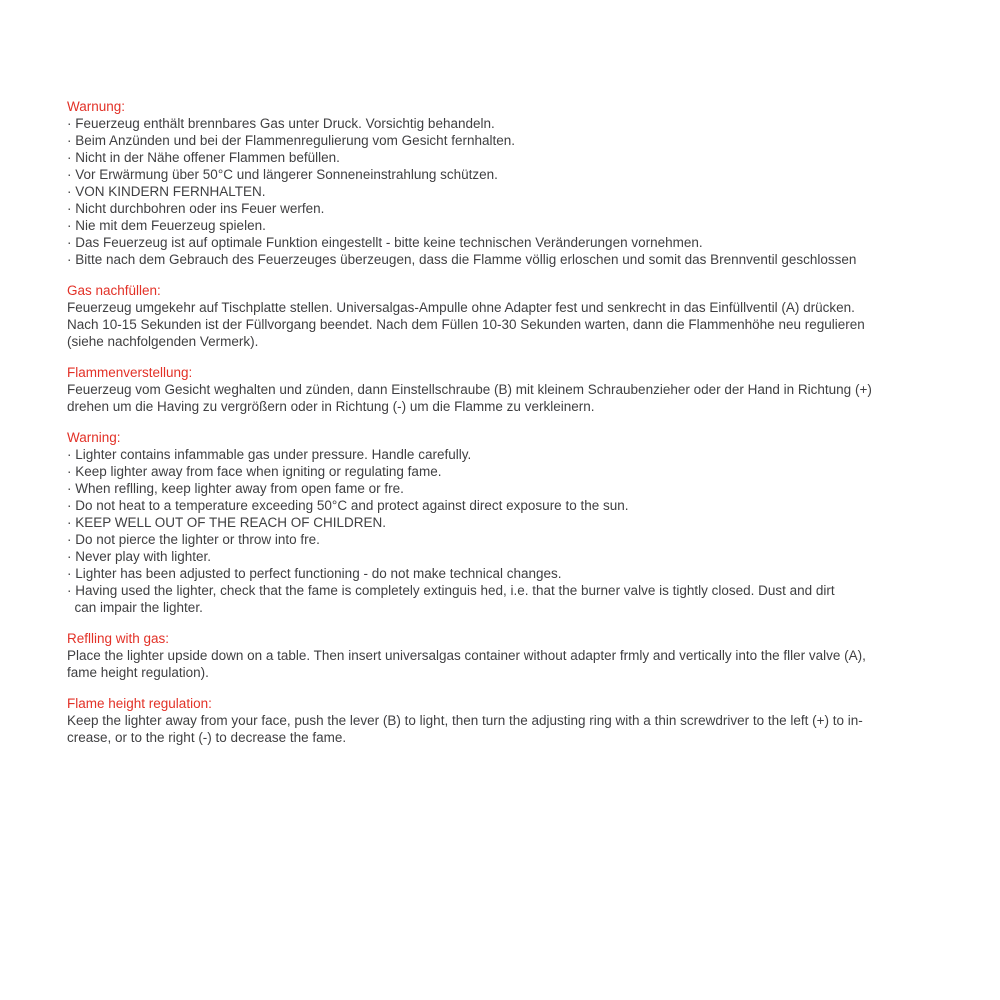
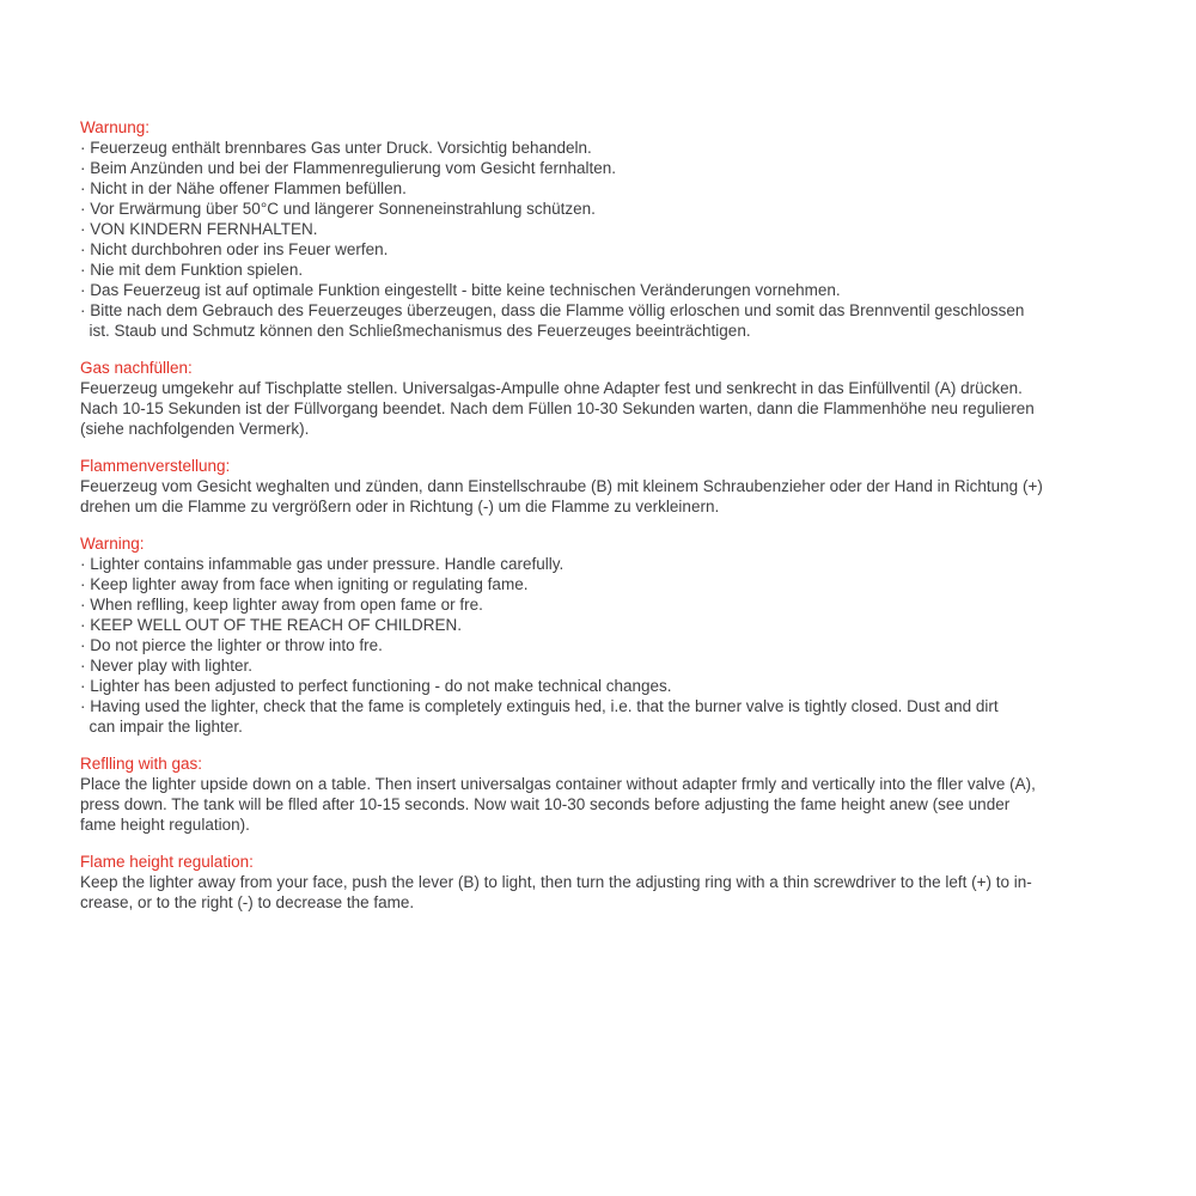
  Warnung:
  · Feuerzeug enthält brennbares Gas unter Druck. Vorsichtig behandeln.
  · Beim Anzünden und bei der Flammenregulierung vom Gesicht fernhalten.
  · Nicht in der Nähe offener Flammen befüllen.
  · Vor Erwärmung über 50°C und längerer Sonneneinstrahlung schützen.
  · VON KINDERN FERNHALTEN.
  · Nicht durchbohren oder ins Feuer werfen.
- · Nie mit dem Feuerzeug spielen.
+ · Nie mit dem Funktion spielen.
  · Das Feuerzeug ist auf optimale Funktion eingestellt - bitte keine technischen Veränderungen vornehmen.
  · Bitte nach dem Gebrauch des Feuerzeuges überzeugen, dass die Flamme völlig erloschen und somit das Brennventil geschlossen
+ ist. Staub und Schmutz können den Schließmechanismus des Feuerzeuges beeinträchtigen.
  Gas nachfüllen:
  Feuerzeug umgekehr auf Tischplatte stellen. Universalgas-Ampulle ohne Adapter fest und senkrecht in das Einfüllventil (A) drücken.
  Nach 10-15 Sekunden ist der Füllvorgang beendet. Nach dem Füllen 10-30 Sekunden warten, dann die Flammenhöhe neu regulieren
  (siehe nachfolgenden Vermerk).
  Flammenverstellung:
  Feuerzeug vom Gesicht weghalten und zünden, dann Einstellschraube (B) mit kleinem Schraubenzieher oder der Hand in Richtung (+)
- drehen um die Having zu vergrößern oder in Richtung (-) um die Flamme zu verkleinern.
+ drehen um die Flamme zu vergrößern oder in Richtung (-) um die Flamme zu verkleinern.
  Warning:
  · Lighter contains infammable gas under pressure. Handle carefully.
  · Keep lighter away from face when igniting or regulating fame.
  · When reflling, keep lighter away from open fame or fre.
- · Do not heat to a temperature exceeding 50°C and protect against direct exposure to the sun.
  · KEEP WELL OUT OF THE REACH OF CHILDREN.
  · Do not pierce the lighter or throw into fre.
  · Never play with lighter.
  · Lighter has been adjusted to perfect functioning - do not make technical changes.
  · Having used the lighter, check that the fame is completely extinguis hed, i.e. that the burner valve is tightly closed. Dust and dirt
  can impair the lighter.
  Reflling with gas:
  Place the lighter upside down on a table. Then insert universalgas container without adapter frmly and vertically into the fller valve (A),
+ press down. The tank will be flled after 10-15 seconds. Now wait 10-30 seconds before adjusting the fame height anew (see under
  fame height regulation).
  Flame height regulation:
  Keep the lighter away from your face, push the lever (B) to light, then turn the adjusting ring with a thin screwdriver to the left (+) to in-
  crease, or to the right (-) to decrease the fame.
